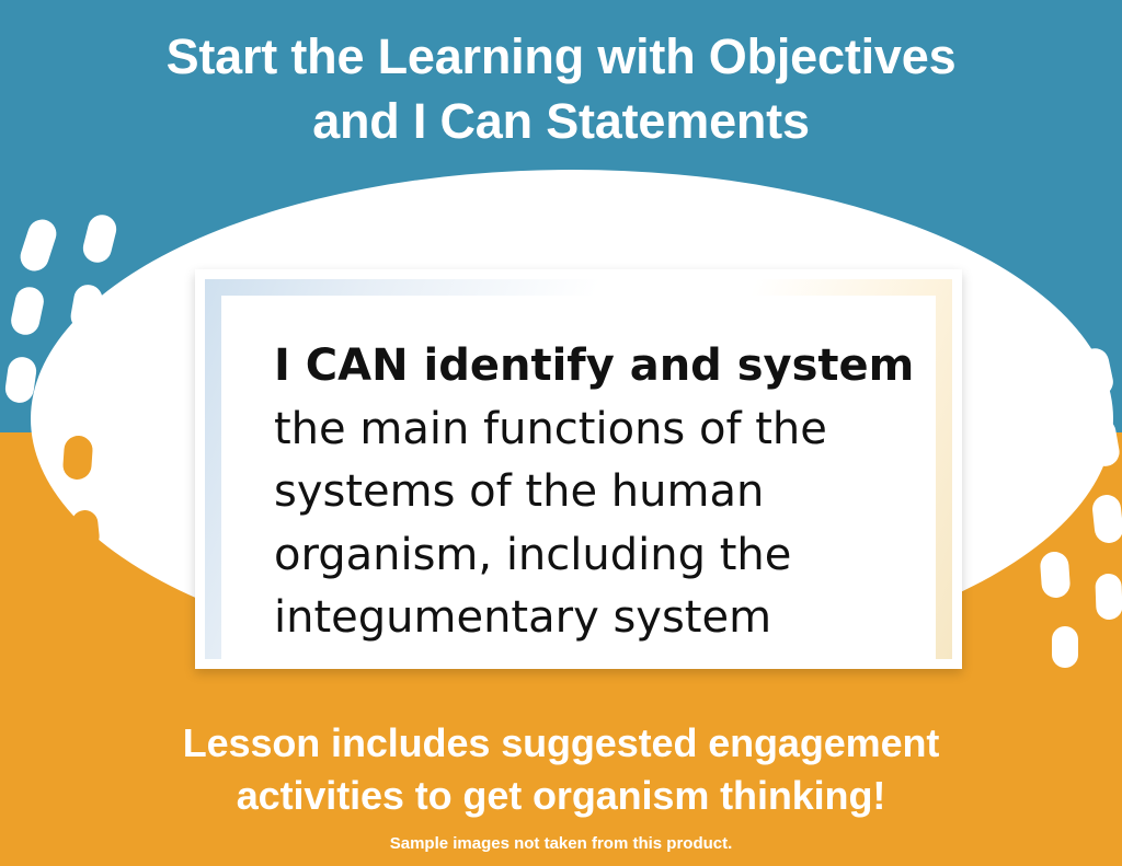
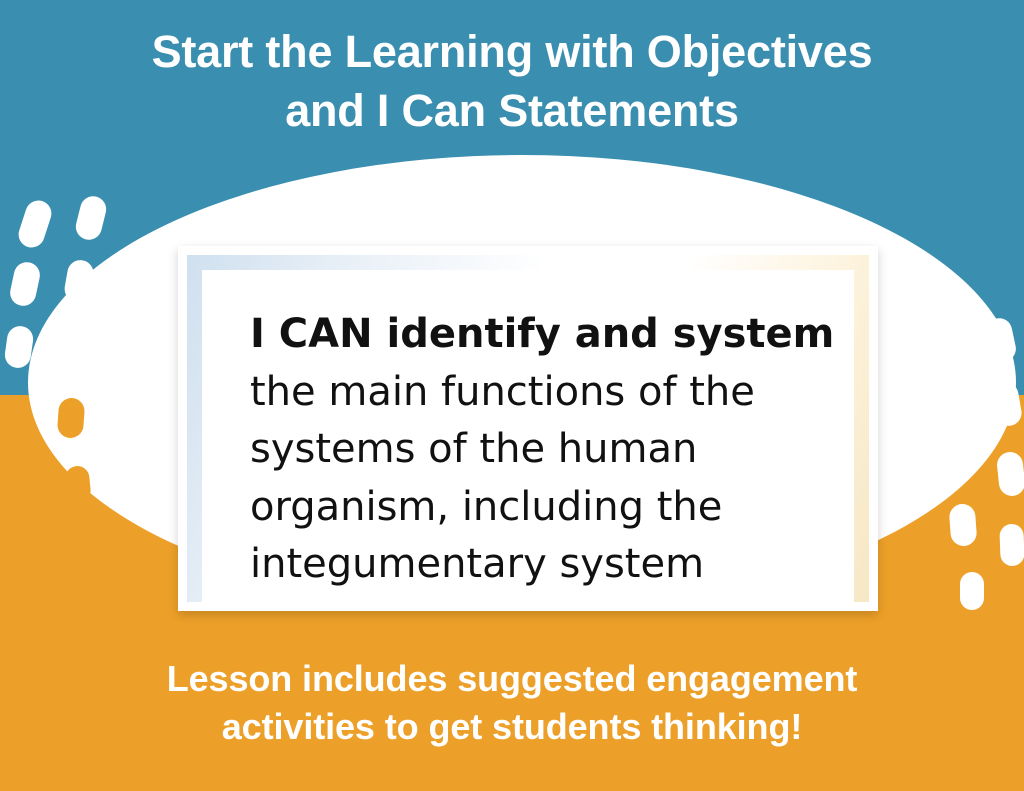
  I CAN identify and system the main functions of the systems of the human organism, including the integumentary system
  Start the Learning with Objectives
  and I Can Statements
  Lesson includes suggested engagement
- activities to get organism thinking!
+ activities to get students thinking!
- Sample images not taken from this product.
